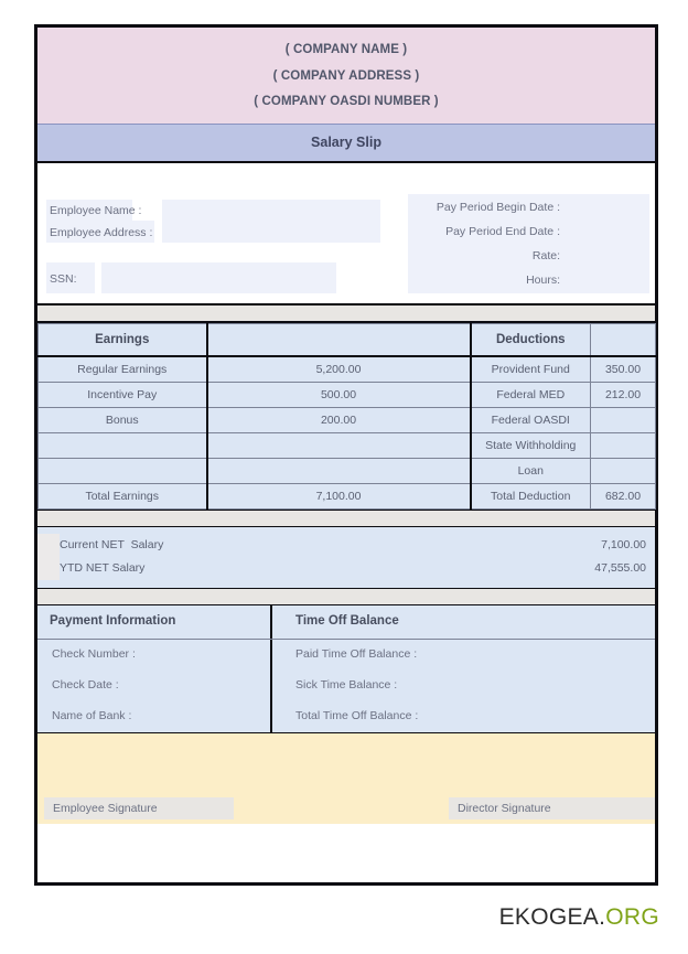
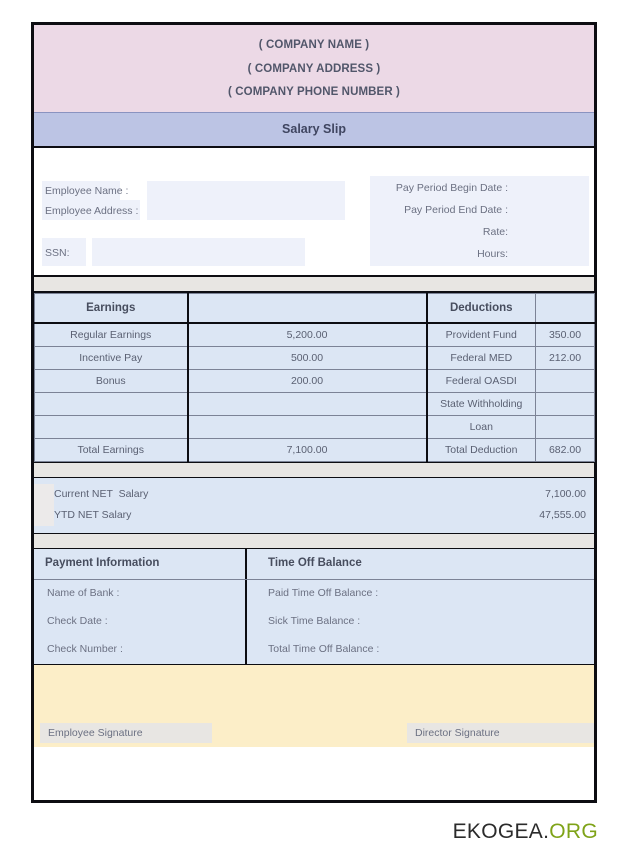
  ( COMPANY NAME )
  ( COMPANY ADDRESS )
- ( COMPANY OASDI NUMBER )
+ ( COMPANY PHONE NUMBER )
  Salary Slip
  Employee Name :
  Employee Address :
  SSN:
  Pay Period Begin Date :
  Pay Period End Date :
  Rate:
  Hours:
  Earnings		Deductions
  Regular Earnings	5,200.00	Provident Fund	350.00
  Incentive Pay	500.00	Federal MED	212.00
  Bonus	200.00	Federal OASDI
  		State Withholding
  		Loan
  Total Earnings	7,100.00	Total Deduction	682.00
  Current NET Salary
  7,100.00
  YTD NET Salary
  47,555.00
  Payment Information
  Time Off Balance
- Check Number :
+ Name of Bank :
  Check Date :
- Name of Bank :
+ Check Number :
  Paid Time Off Balance :
  Sick Time Balance :
  Total Time Off Balance :
  Employee Signature
  Director Signature
  EKOGEA.ORG
